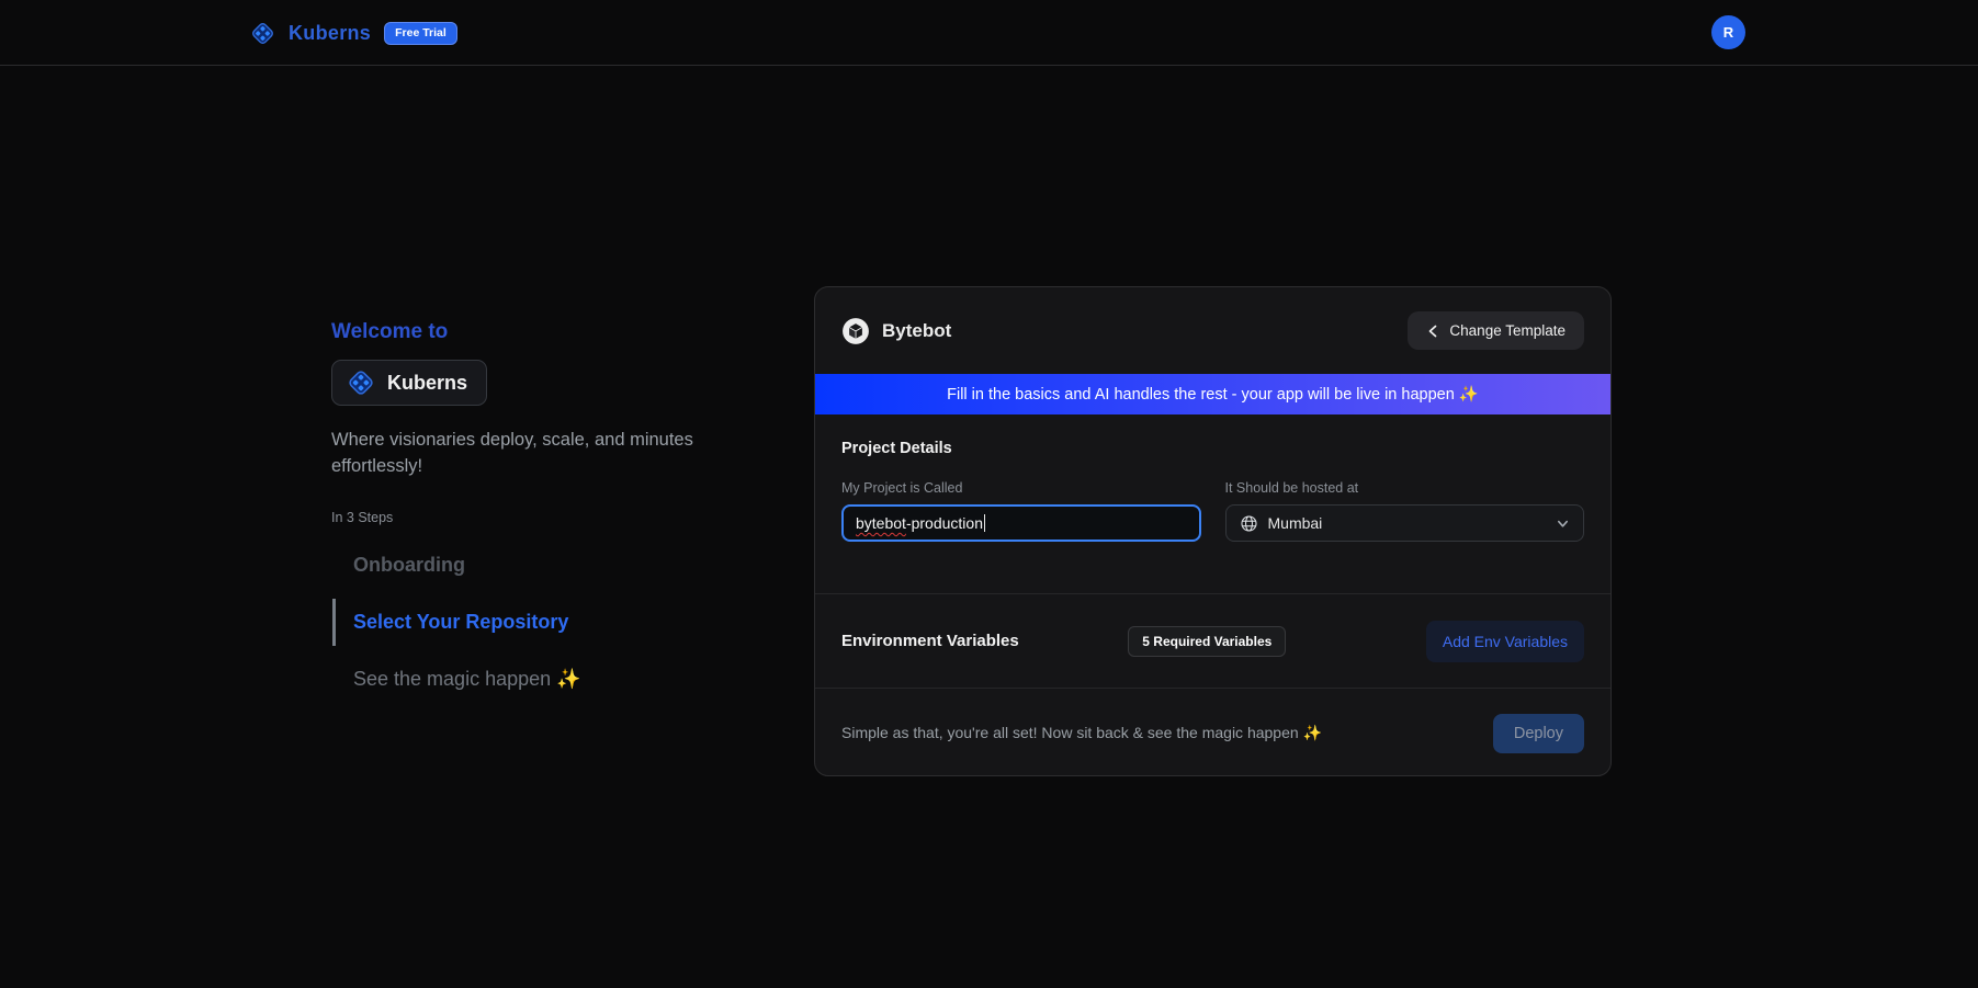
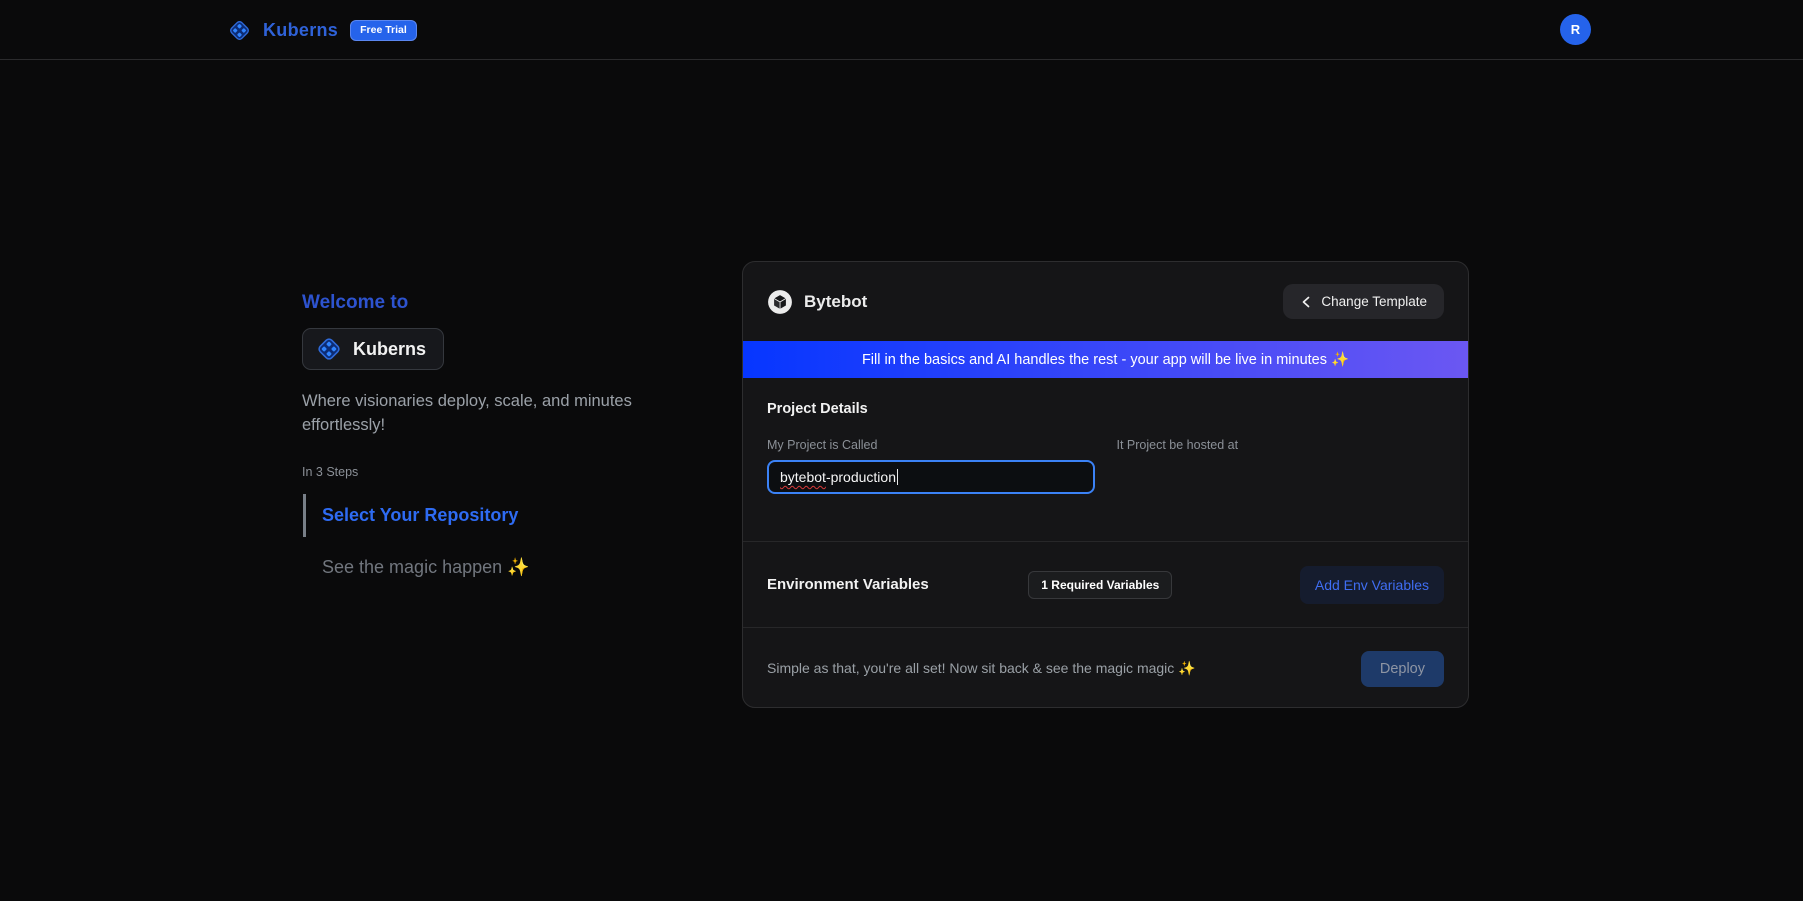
  Kuberns
  Free Trial
  R
  Welcome to
  Kuberns
  Where visionaries deploy, scale, and minutes effortlessly!
  In 3 Steps
- Onboarding
  Select Your Repository
  See the magic happen ✨
  Bytebot
  Change Template
- Fill in the basics and AI handles the rest - your app will be live in happen ✨
+ Fill in the basics and AI handles the rest - your app will be live in minutes ✨
  Project Details
  My Project is Called
  bytebot-production
- It Should be hosted at
+ It Project be hosted at
- Mumbai
  Environment Variables
- 5 Required Variables
+ 1 Required Variables
  Add Env Variables
- Simple as that, you're all set! Now sit back & see the magic happen ✨
+ Simple as that, you're all set! Now sit back & see the magic magic ✨
  Deploy
